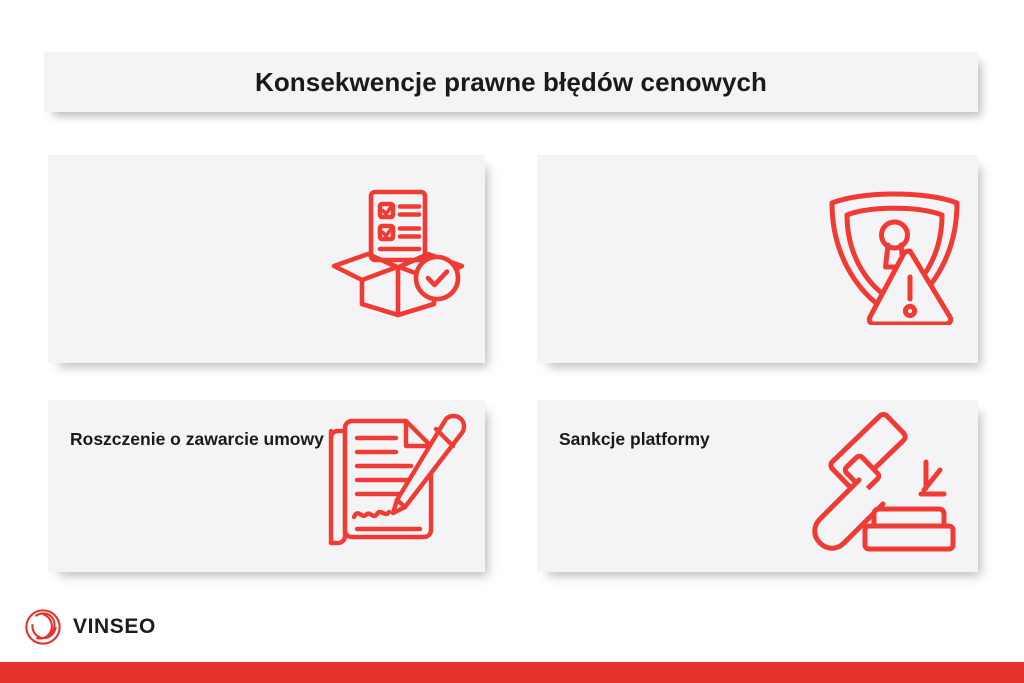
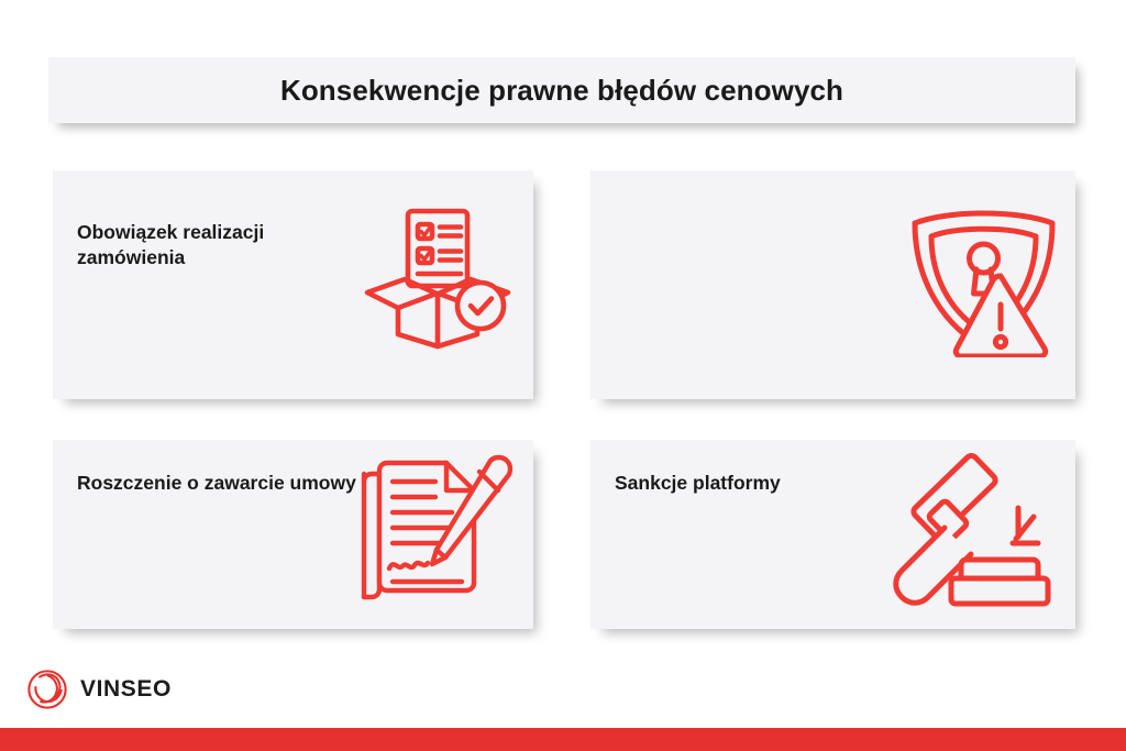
  Konsekwencje prawne błędów cenowych
+ Obowiązek realizacji zamówienia
  Roszczenie o zawarcie umowy
  Sankcje platformy
  VINSEO
